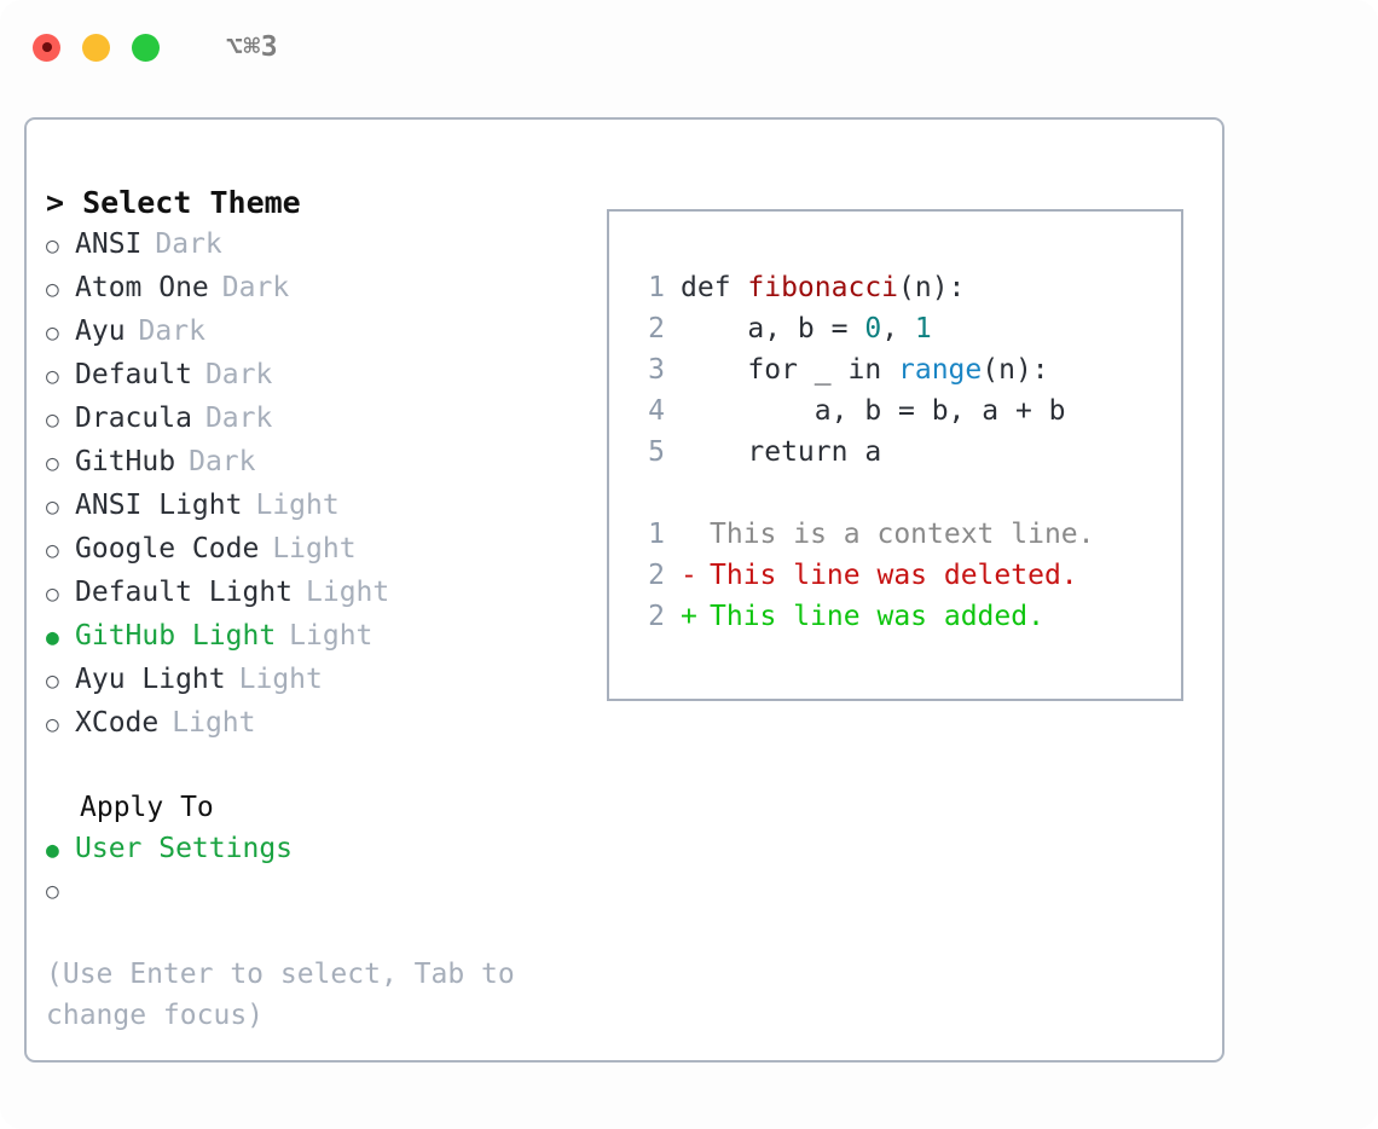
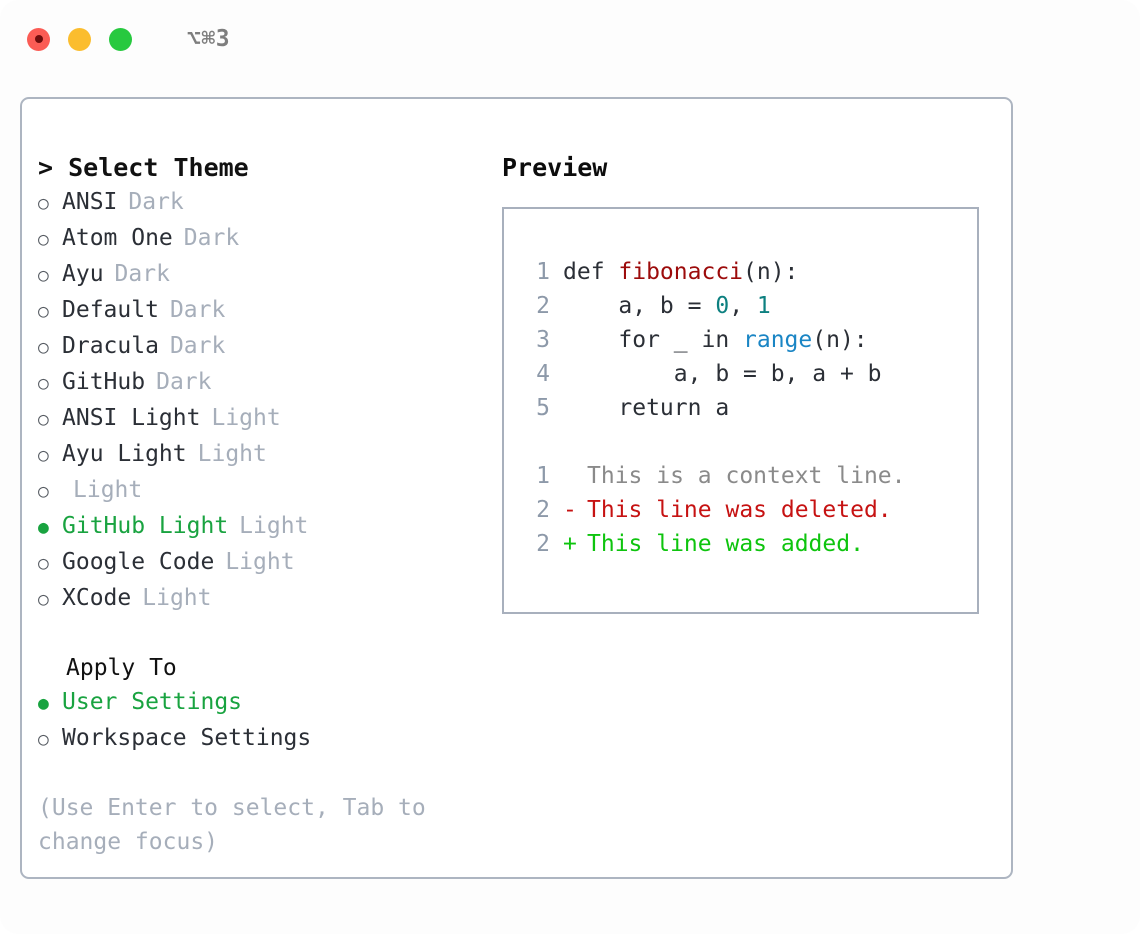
  ⌥⌘3
  > Select Theme
  ○
  ANSI
  Dark
  ○
  Atom One
  Dark
  ○
  Ayu
  Dark
  ○
  Default
  Dark
  ○
  Dracula
  Dark
  ○
  GitHub
  Dark
  ○
  ANSI Light
  Light
  ○
- Google Code
+ Ayu Light
  Light
  ○
- Default Light
  Light
  ●
  GitHub Light
  Light
  ○
- Ayu Light
+ Google Code
  Light
  ○
  XCode
  Light
  Apply To
  ●
  User Settings
  ○
+ Workspace Settings
  (Use Enter to select, Tab to change focus)
+ Preview
  1
  def
  fibonacci
  (n):
  2
  a, b =
  0
  ,
  1
  3
  for _ in
  range
  (n):
  4
  a, b = b, a + b
  5
  return a
  1
  This is a context line.
  2
  -
  This line was deleted.
  2
  +
  This line was added.
